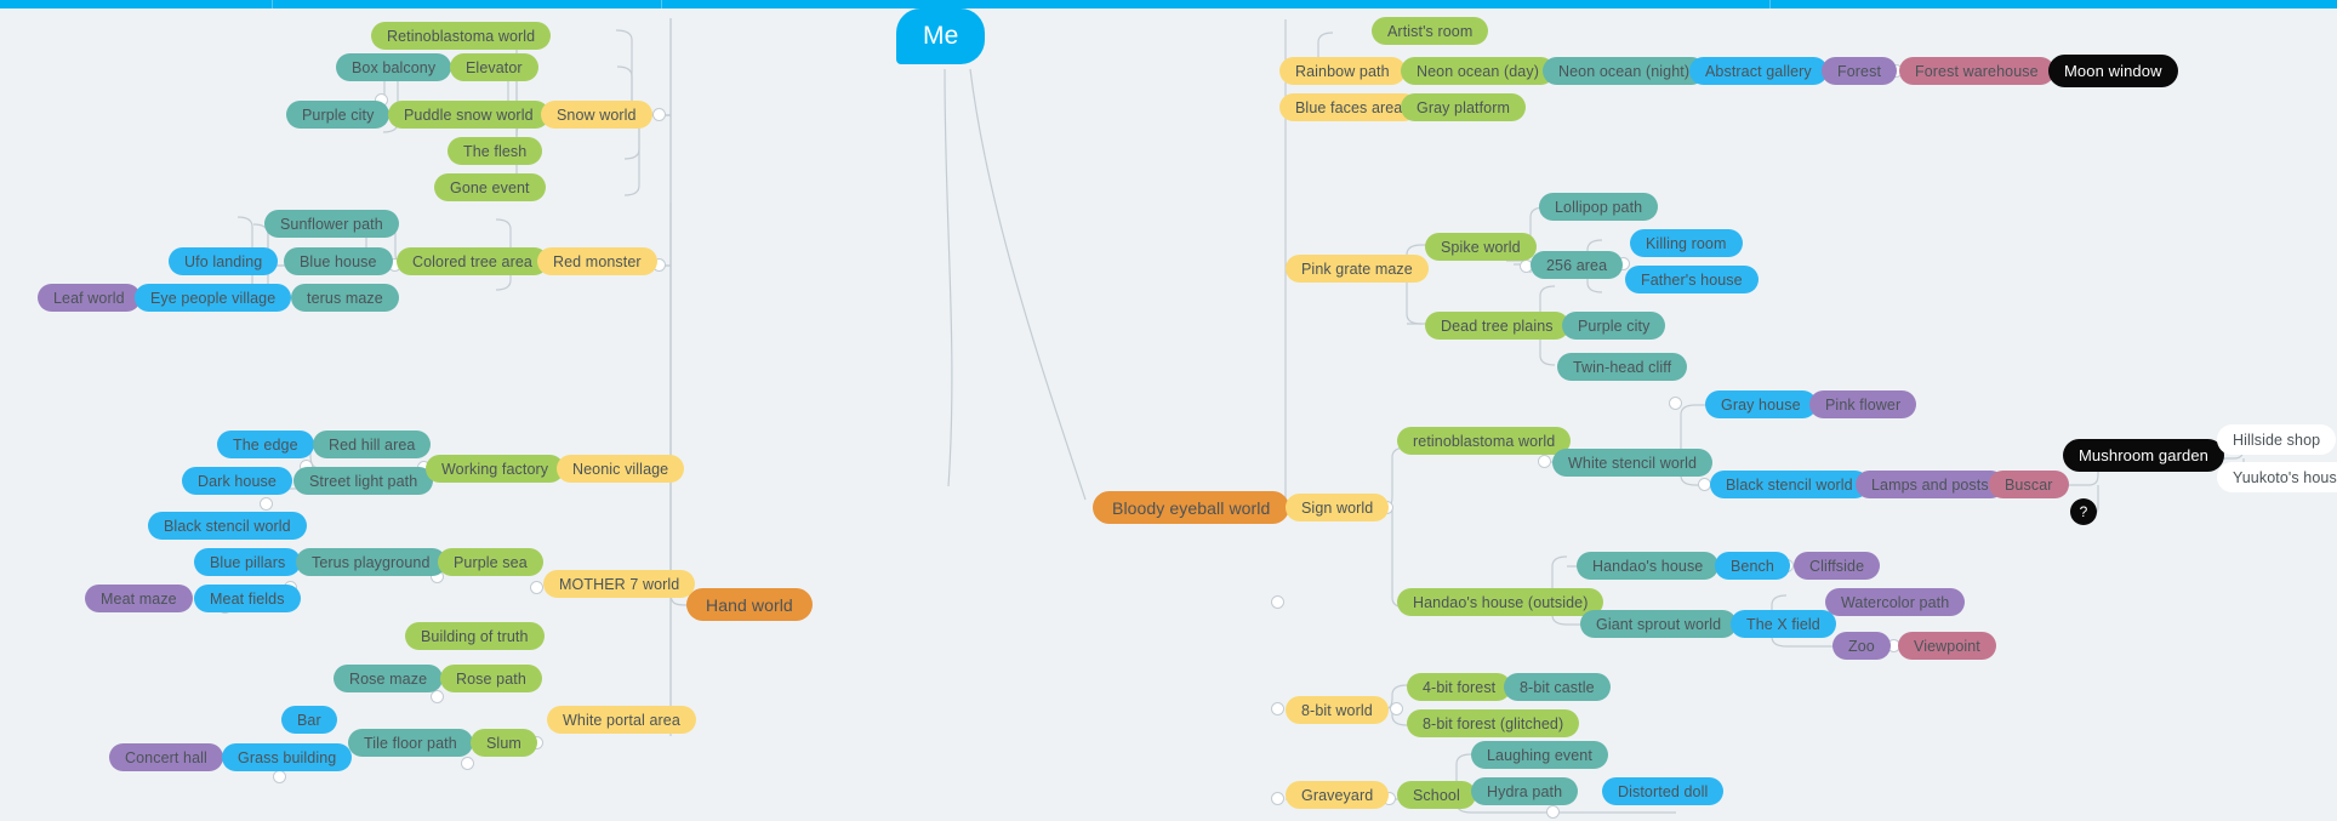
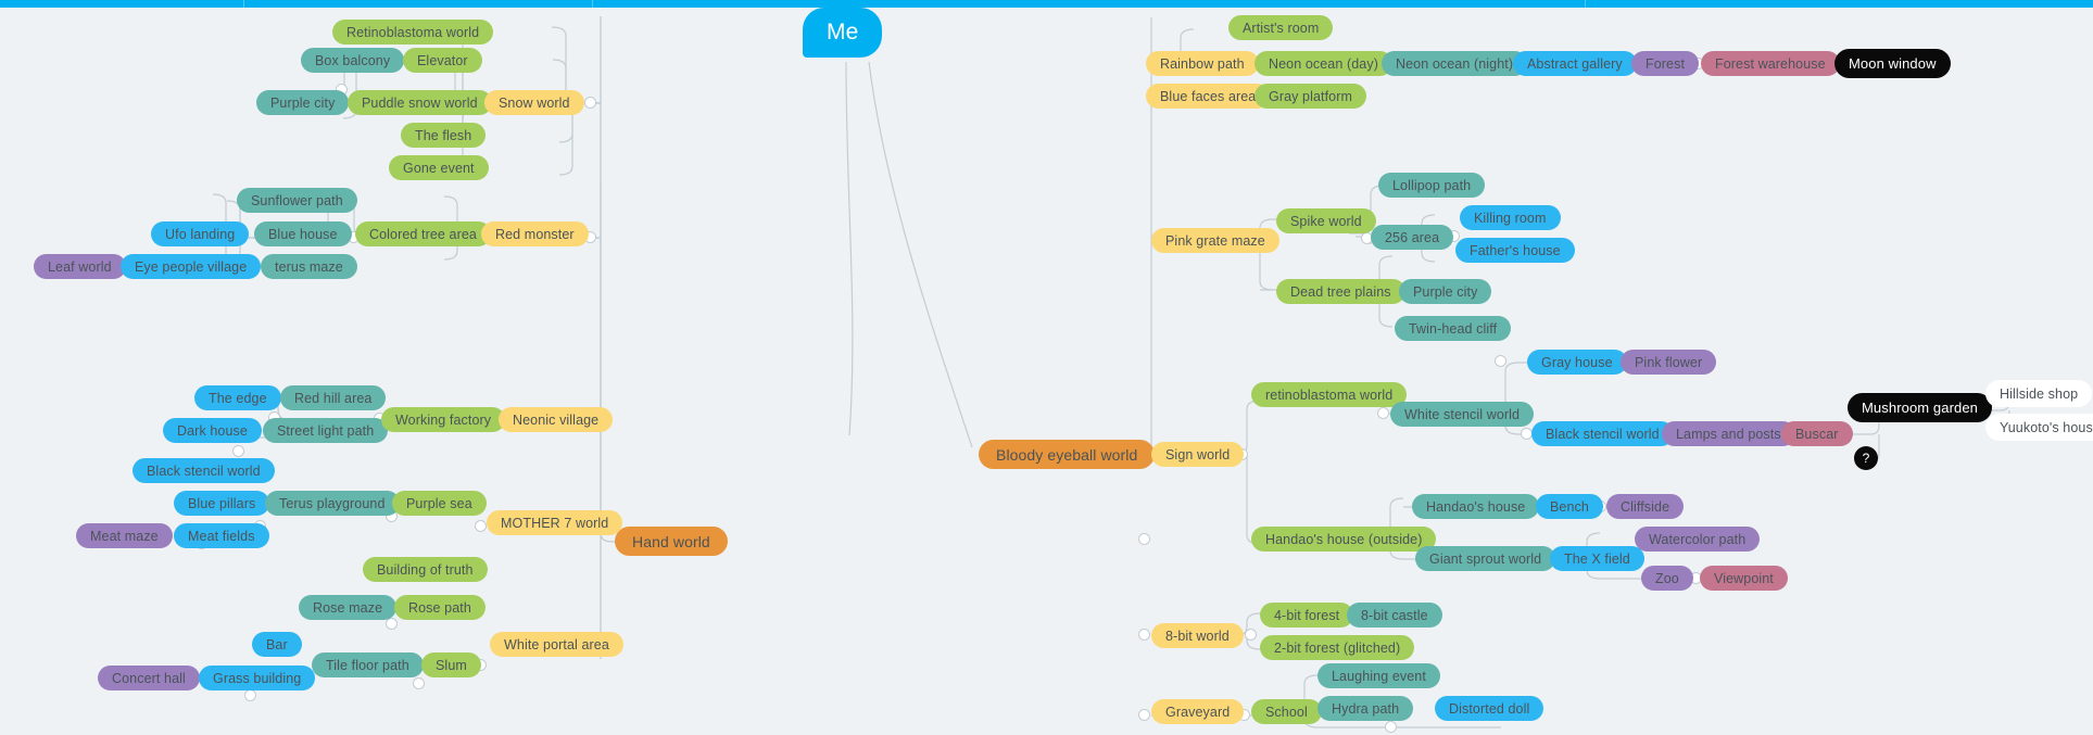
  Me
  Hand world
  Bloody eyeball world
  Retinoblastoma world
  Box balcony
  Elevator
  Purple city
  Puddle snow world
  Snow world
  The flesh
  Gone event
  Sunflower path
  Ufo landing
  Blue house
  Colored tree area
  Red monster
  Leaf world
  Eye people village
  terus maze
  The edge
  Red hill area
  Dark house
  Street light path
  Working factory
  Neonic village
  Black stencil world
  Blue pillars
  Terus playground
  Purple sea
  Meat maze
  Meat fields
  MOTHER 7 world
  Building of truth
  Rose maze
  Rose path
  Bar
  Concert hall
  Grass building
  Tile floor path
  Slum
  White portal area
  Artist's room
  Rainbow path
  Neon ocean (day)
  Neon ocean (night)
  Abstract gallery
  Forest
  Forest warehouse
  Moon window
  Blue faces area
  Gray platform
  Lollipop path
  Spike world
  Killing room
  Pink grate maze
  256 area
  Father's house
  Dead tree plains
  Purple city
  Twin-head cliff
  Gray house
  Pink flower
  retinoblastoma world
  White stencil world
  Black stencil world
  Lamps and posts
  Buscar
  Mushroom garden
  Hillside shop
  Yuukoto's hous
  ?
  Sign world
  Handao's house
  Bench
  Cliffside
  Watercolor path
  Handao's house (outside)
  Giant sprout world
  The X field
  Zoo
  Viewpoint
  4-bit forest
  8-bit castle
  8-bit world
- 8-bit forest (glitched)
+ 2-bit forest (glitched)
  Laughing event
  Graveyard
  School
  Hydra path
  Distorted doll
